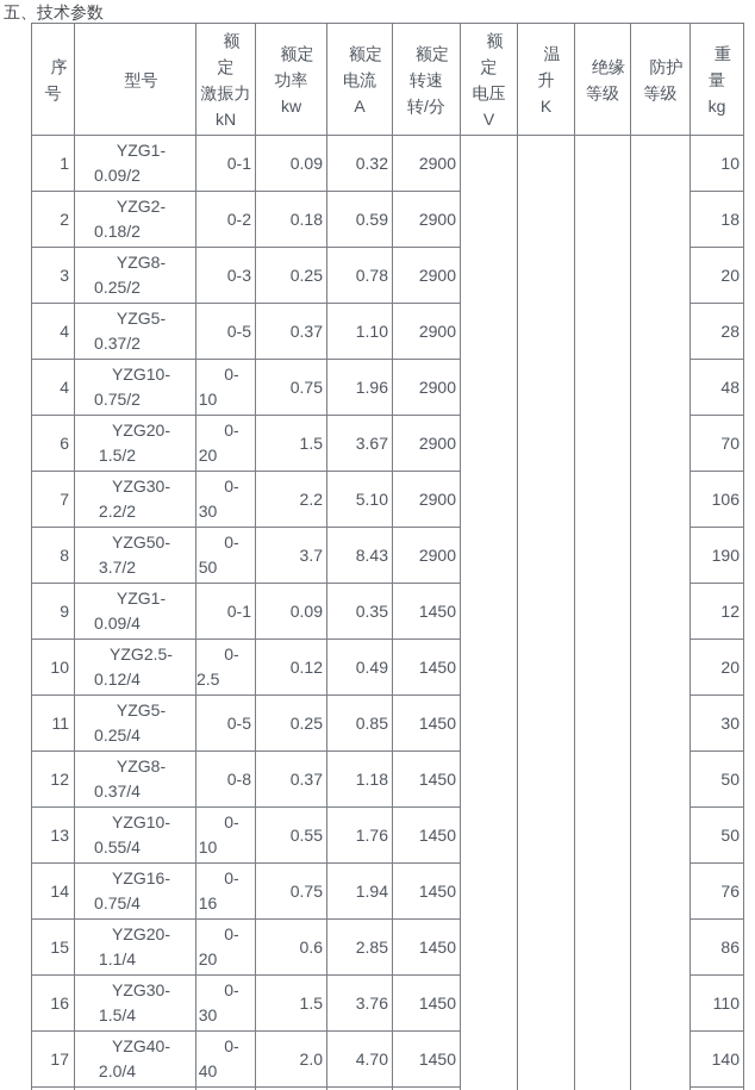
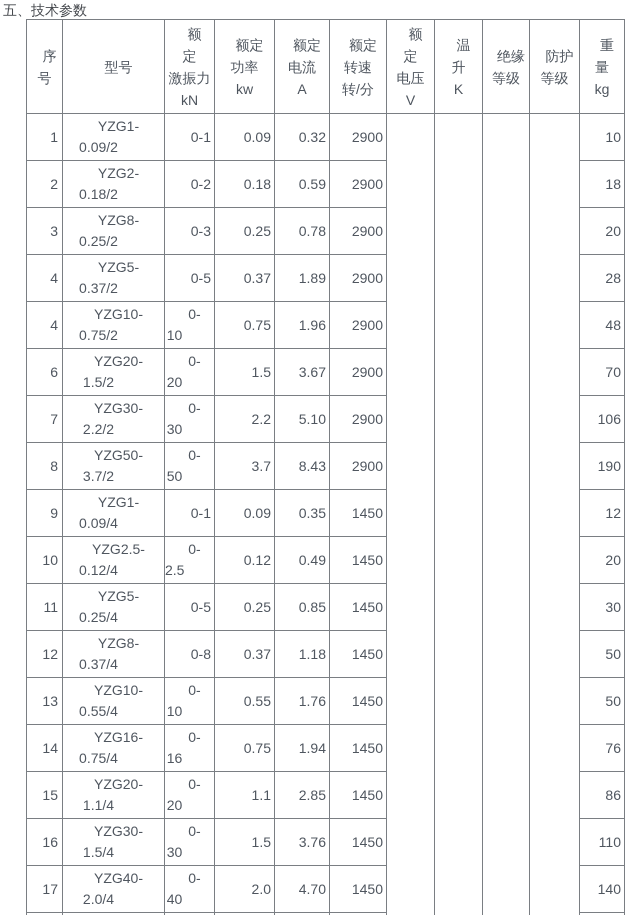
  五、技术参数
  序 号	型号	额 定 激振力 kN	额定 功率 kw	额定 电流 A	额定 转速 转/分	额 定 电压 V	温 升 K	绝缘 等级	防护 等级	重 量 kg
  1	YZG1-0.09/2	0-1	0.09	0.32	2900					10
  2	YZG2-0.18/2	0-2	0.18	0.59	2900	18
  3	YZG8-0.25/2	0-3	0.25	0.78	2900	20
- 4	YZG5-0.37/2	0-5	0.37	1.10	2900	28
+ 4	YZG5-0.37/2	0-5	0.37	1.89	2900	28
  4	YZG10-0.75/2	0-10	0.75	1.96	2900	48
  6	YZG20-1.5/2	0-20	1.5	3.67	2900	70
  7	YZG30-2.2/2	0-30	2.2	5.10	2900	106
  8	YZG50-3.7/2	0-50	3.7	8.43	2900	190
  9	YZG1-0.09/4	0-1	0.09	0.35	1450	12
  10	YZG2.5-0.12/4	0-2.5	0.12	0.49	1450	20
  11	YZG5-0.25/4	0-5	0.25	0.85	1450	30
  12	YZG8-0.37/4	0-8	0.37	1.18	1450	50
  13	YZG10-0.55/4	0-10	0.55	1.76	1450	50
  14	YZG16-0.75/4	0-16	0.75	1.94	1450	76
- 15	YZG20-1.1/4	0-20	0.6	2.85	1450	86
+ 15	YZG20-1.1/4	0-20	1.1	2.85	1450	86
  16	YZG30-1.5/4	0-30	1.5	3.76	1450	110
  17	YZG40-2.0/4	0-40	2.0	4.70	1450	140
